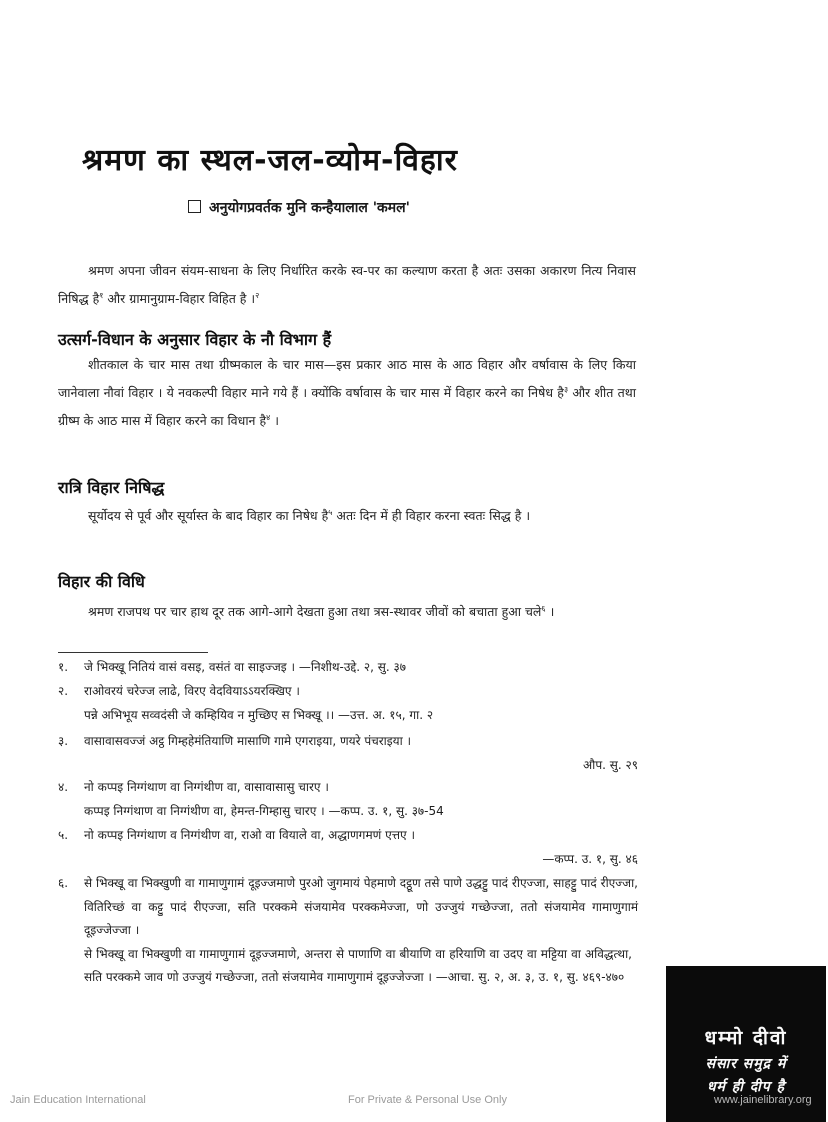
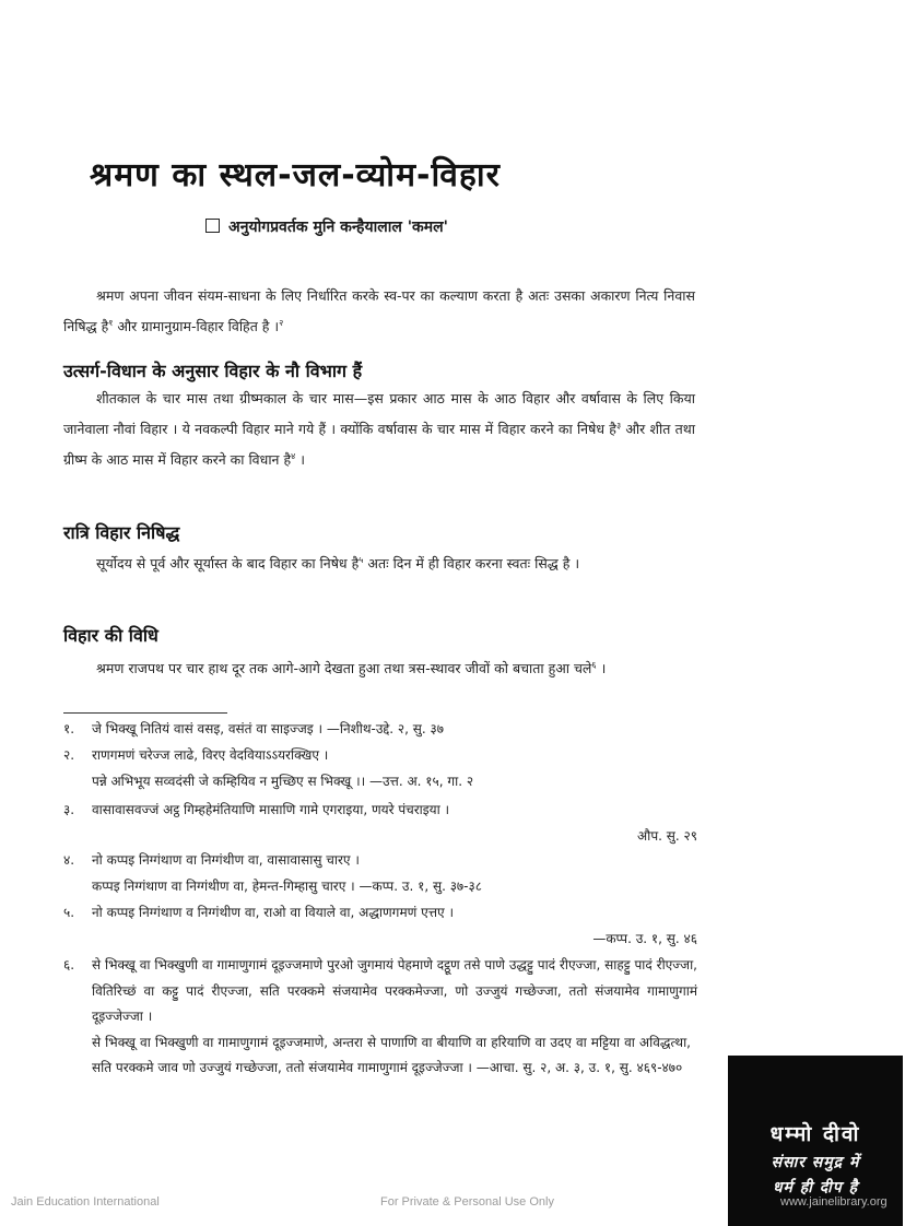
  श्रमण का स्थल-जल-व्योम-विहार
  अनुयोगप्रवर्तक मुनि कन्हैयालाल 'कमल'
  श्रमण अपना जीवन संयम-साधना के लिए निर्धारित करके स्व-पर का कल्याण करता है अतः उसका अकारण नित्य निवास निषिद्ध है१ और ग्रामानुग्राम-विहार विहित है ।२
  उत्सर्ग-विधान के अनुसार विहार के नौ विभाग हैं
  शीतकाल के चार मास तथा ग्रीष्मकाल के चार मास—इस प्रकार आठ मास के आठ विहार और वर्षावास के लिए किया जानेवाला नौवां विहार । ये नवकल्पी विहार माने गये हैं । क्योंकि वर्षावास के चार मास में विहार करने का निषेध है३ और शीत तथा ग्रीष्म के आठ मास में विहार करने का विधान है४ ।
  रात्रि विहार निषिद्ध
  सूर्योदय से पूर्व और सूर्यास्त के बाद विहार का निषेध है५ अतः दिन में ही विहार करना स्वतः सिद्ध है ।
  विहार की विधि
  श्रमण राजपथ पर चार हाथ दूर तक आगे-आगे देखता हुआ तथा त्रस-स्थावर जीवों को बचाता हुआ चले६ ।
  १. जे भिक्खू नितियं वासं वसइ, वसंतं वा साइज्जइ । —निशीथ-उद्दे. २, सु. ३७
- २. राओवरयं चरेज्ज लाढे, विरए वेदवियाऽऽयरक्खिए ।
+ २. राणगमणं चरेज्ज लाढे, विरए वेदवियाऽऽयरक्खिए ।
  पन्ने अभिभूय सव्वदंसी जे कम्हियिव न मुच्छिए स भिक्खू ।। —उत्त. अ. १५, गा. २
  ३. वासावासवज्जं अट्ठ गिम्हहेमंतियाणि मासाणि गामे एगराइया, णयरे पंचराइया ।
  औप. सु. २९
  ४. नो कप्पइ निग्गंथाण वा निग्गंथीण वा, वासावासासु चारए ।
- कप्पइ निग्गंथाण वा निग्गंथीण वा, हेमन्त-गिम्हासु चारए । —कप्प. उ. १, सु. ३७-54
+ कप्पइ निग्गंथाण वा निग्गंथीण वा, हेमन्त-गिम्हासु चारए । —कप्प. उ. १, सु. ३७-३८
  ५. नो कप्पइ निग्गंथाण व निग्गंथीण वा, राओ वा वियाले वा, अद्धाणगमणं एत्तए ।
  —कप्प. उ. १, सु. ४६
  ६.
  से भिक्खू वा भिक्खुणी वा गामाणुगामं दूइज्जमाणे पुरओ जुगमायं पेहमाणे दट्ठूण तसे पाणे उद्धट्टु पादं रीएज्जा, साहट्टु पादं रीएज्जा, वितिरिच्छं वा कट्टु पादं रीएज्जा, सति परक्कमे संजयामेव परक्कमेज्जा, णो उज्जुयं गच्छेज्जा, ततो संजयामेव गामाणुगामं दूइज्जेज्जा ।
  से भिक्खू वा भिक्खुणी वा गामाणुगामं दूइज्जमाणे, अन्तरा से पाणाणि वा बीयाणि वा हरियाणि वा उदए वा मट्टिया वा अविद्धत्था, सति परक्कमे जाव णो उज्जुयं गच्छेज्जा, ततो संजयामेव गामाणुगामं दूइज्जेज्जा । —आचा. सु. २, अ. ३, उ. १, सु. ४६९-४७०
  धम्मो दीवो
  संसार समुद्र में
  धर्म ही दीप है
  Jain Education International
  For Private & Personal Use Only
  www.jainelibrary.org
